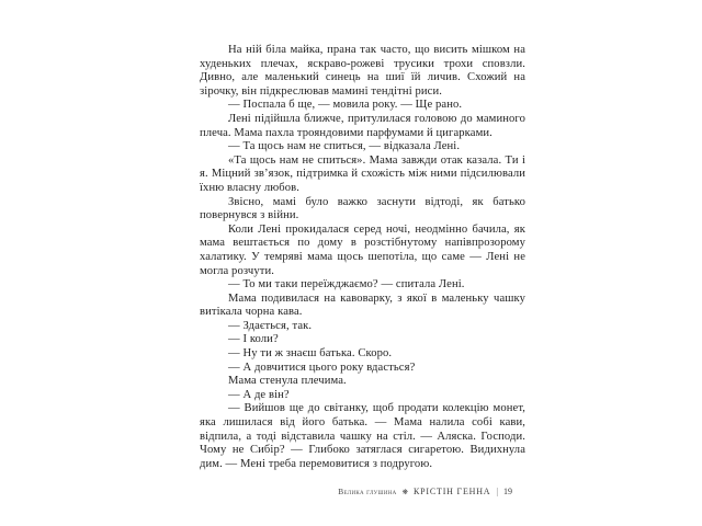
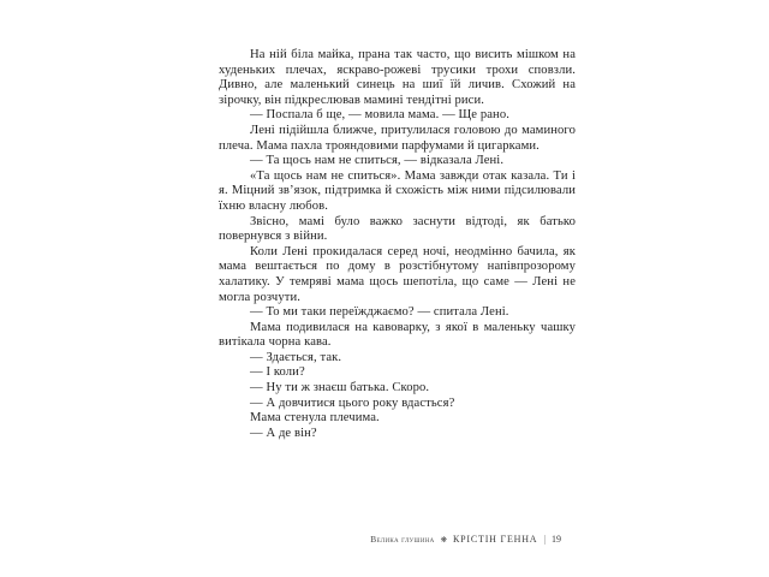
  На ній біла майка, прана так часто, що висить мішком на худеньких плечах, яскраво-рожеві трусики трохи сповзли. Дивно, але маленький синець на шиї їй личив. Схожий на зірочку, він підкреслював мамині тендітні риси.
- — Поспала б ще, — мовила року. — Ще рано.
+ — Поспала б ще, — мовила мама. — Ще рано.
  Лені підійшла ближче, притулилася головою до маминого плеча. Мама пахла трояндовими парфумами й цигарками.
  — Та щось нам не спиться, — відказала Лені.
  «Та щось нам не спиться». Мама завжди отак казала. Ти і я. Міцний зв’язок, підтримка й схожість між ними підсилювали їхню власну любов.
  Звісно, мамі було важко заснути відтоді, як батько повернувся з війни.
  Коли Лені прокидалася серед ночі, неодмінно бачила, як мама вештається по дому в розстібнутому напівпрозорому халатику. У темряві мама щось шепотіла, що саме — Лені не могла розчути.
  — То ми таки переїжджаємо? — спитала Лені.
  Мама подивилася на кавоварку, з якої в маленьку чашку витікала чорна кава.
  — Здається, так.
  — І коли?
  — Ну ти ж знаєш батька. Скоро.
  — А довчитися цього року вдасться?
  Мама стенула плечима.
  — А де він?
- — Вийшов ще до світанку, щоб продати колекцію монет, яка лишилася від його батька. — Мама налила собі кави, відпила, а тоді відставила чашку на стіл. — Аляска. Господи. Чому не Сибір? — Глибоко затяглася сигаретою. Видихнула дим. — Мені треба перемовитися з подругою.
  Велика глушина ❋ КРІСТІН ГЕННА | 19
